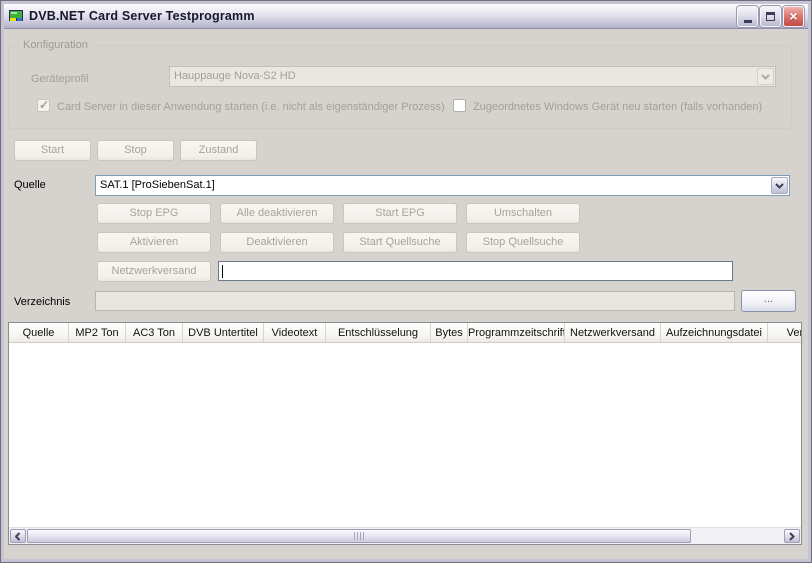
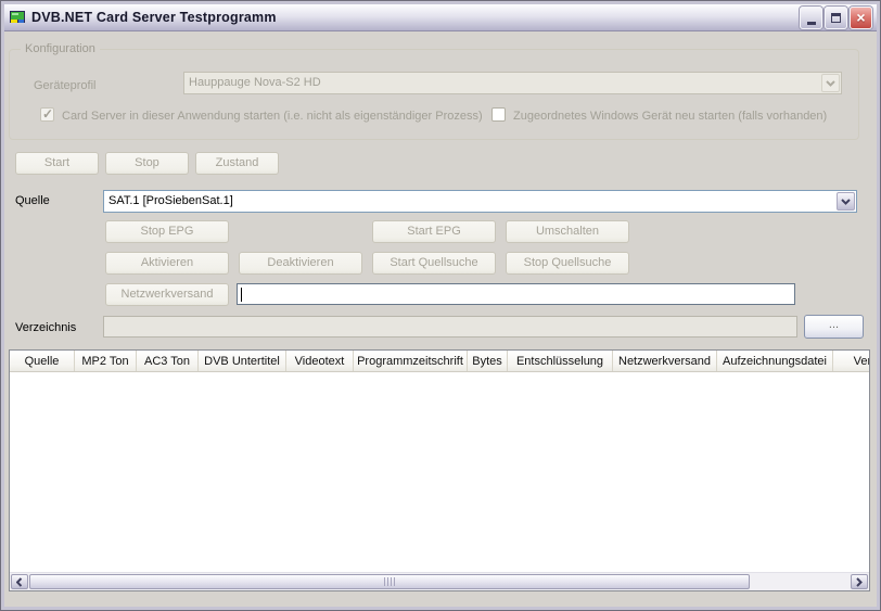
  DVB.NET Card Server Testprogramm
  ×
  Konfiguration
  Geräteprofil
  Hauppauge Nova-S2 HD
  Card Server in dieser Anwendung starten (i.e. nicht als eigenständiger Prozess)
  Zugeordnetes Windows Gerät neu starten (falls vorhanden)
  Start
  Stop
  Zustand
  Quelle
  SAT.1 [ProSiebenSat.1]
  Stop EPG
- Alle deaktivieren
  Start EPG
  Umschalten
  Aktivieren
  Deaktivieren
  Start Quellsuche
  Stop Quellsuche
  Netzwerkversand
  Verzeichnis
  ...
  Quelle
  MP2 Ton
  AC3 Ton
  DVB Untertitel
  Videotext
- Entschlüsselung
+ Programmzeitschrift
  Bytes
- Programmzeitschrift
+ Entschlüsselung
  Netzwerkversand
  Aufzeichnungsdatei
